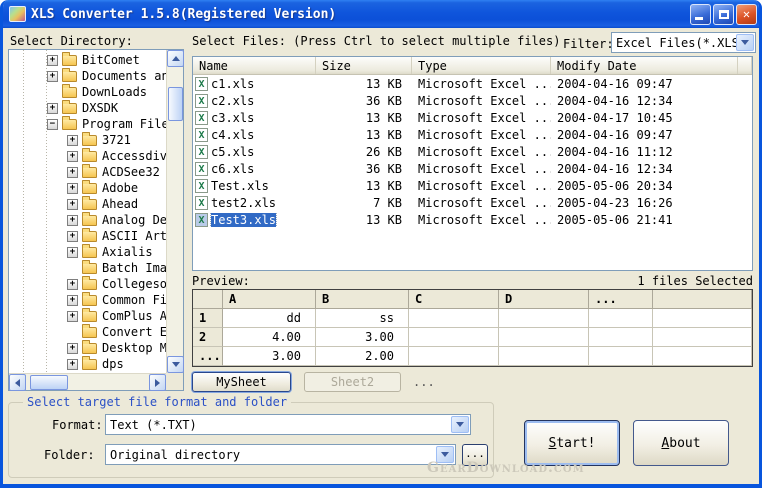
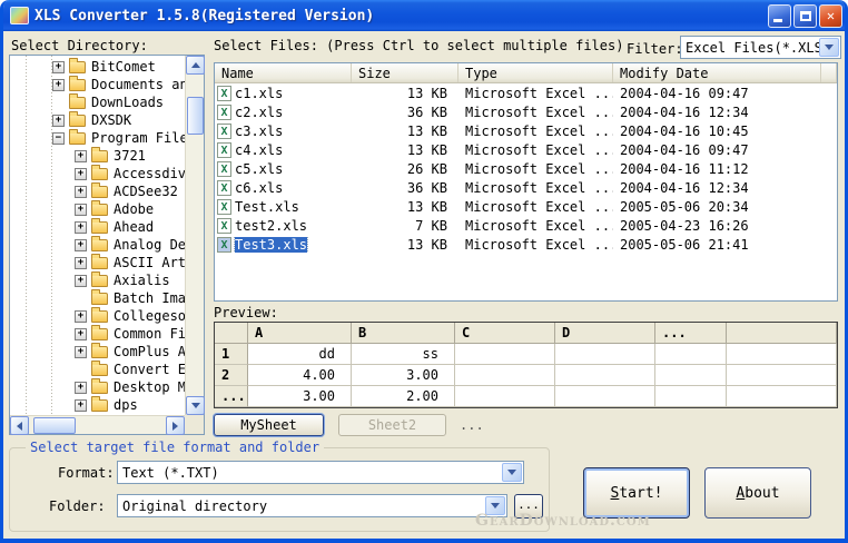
  XLS Converter 1.5.8(Registered Version)
  ✕
  Select Directory:
  +
  BitComet
  +
  Documents an
  DownLoads
  +
  DXSDK
  −
  Program File
  +
  3721
  +
  Accessdiv
  +
  ACDSee32
  +
  Adobe
  +
  Ahead
  +
  Analog De
  +
  ASCII Art
  +
  Axialis
  Batch Ima
  +
  Collegeso
  +
  Common Fi
  +
  ComPlus A
  Convert E
  +
  Desktop M
  +
  dps
  Select Files: (Press Ctrl to select multiple files)
  Filter:
  Excel Files(*.XL
  Name
  Size
  Type
  Modify Date
  c1.xls
  13 KB
  Microsoft Excel ..
  2004-04-16 09:47
  c2.xls
  36 KB
  Microsoft Excel ..
  2004-04-16 12:34
  c3.xls
  13 KB
  Microsoft Excel ..
- 2004-04-17 10:45
+ 2004-04-16 10:45
  c4.xls
  13 KB
  Microsoft Excel ..
  2004-04-16 09:47
  c5.xls
  26 KB
  Microsoft Excel ..
  2004-04-16 11:12
  c6.xls
  36 KB
  Microsoft Excel ..
  2004-04-16 12:34
  Test.xls
  13 KB
  Microsoft Excel ..
  2005-05-06 20:34
  test2.xls
  7 KB
  Microsoft Excel ..
  2005-04-23 16:26
  Test3.xls
  13 KB
  Microsoft Excel ..
  2005-05-06 21:41
  Preview:
- 1 files Selected
  A
  B
  C
  D
  ...
  1
  dd
  ss
  2
  4.00
  3.00
  ...
  3.00
  2.00
  MySheet
  Sheet2
  ...
  Select target file format and folder
  Format:
  Text (*.TXT)
  Folder:
  Original directory
  ...
  Start!
  About
  GearDownload.com
